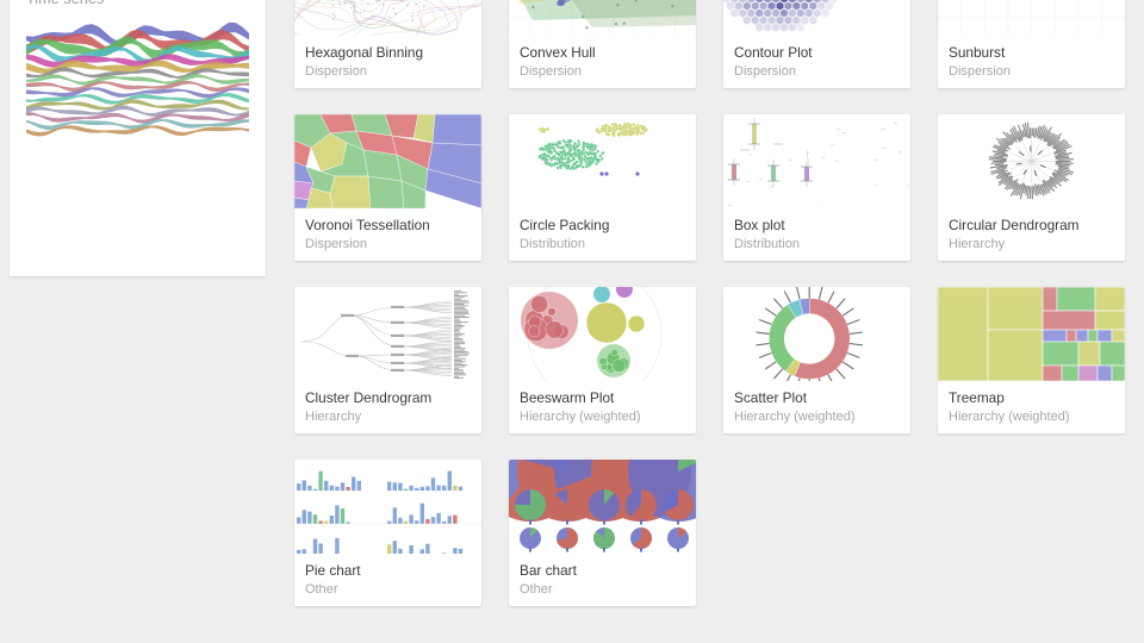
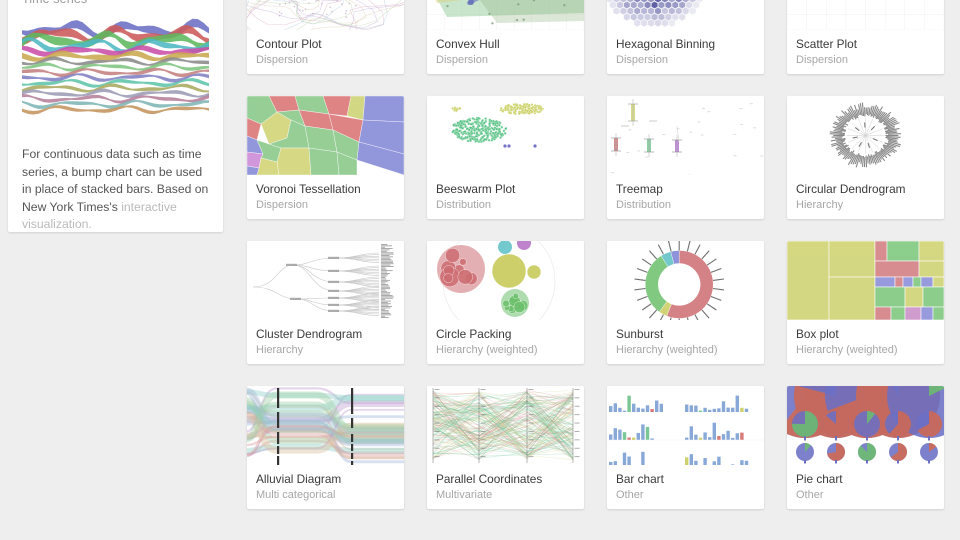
+ For continuous data such as time series, a bump chart can be used in place of stacked bars. Based on New York Times's interactive visualization.
- Hexagonal Binning
+ Contour Plot
  Dispersion
  Convex Hull
  Dispersion
- Contour Plot
+ Hexagonal Binning
  Dispersion
- Sunburst
+ Scatter Plot
  Dispersion
  Voronoi Tessellation
  Dispersion
- Circle Packing
+ Beeswarm Plot
  Distribution
- Box plot
+ Treemap
  Distribution
  Circular Dendrogram
  Hierarchy
  Cluster Dendrogram
  Hierarchy
- Beeswarm Plot
+ Circle Packing
  Hierarchy (weighted)
- Scatter Plot
+ Sunburst
  Hierarchy (weighted)
- Treemap
+ Box plot
  Hierarchy (weighted)
+ Alluvial Diagram
+ Multi categorical
+ Parallel Coordinates
+ Multivariate
- Pie chart
+ Bar chart
  Other
- Bar chart
+ Pie chart
  Other
